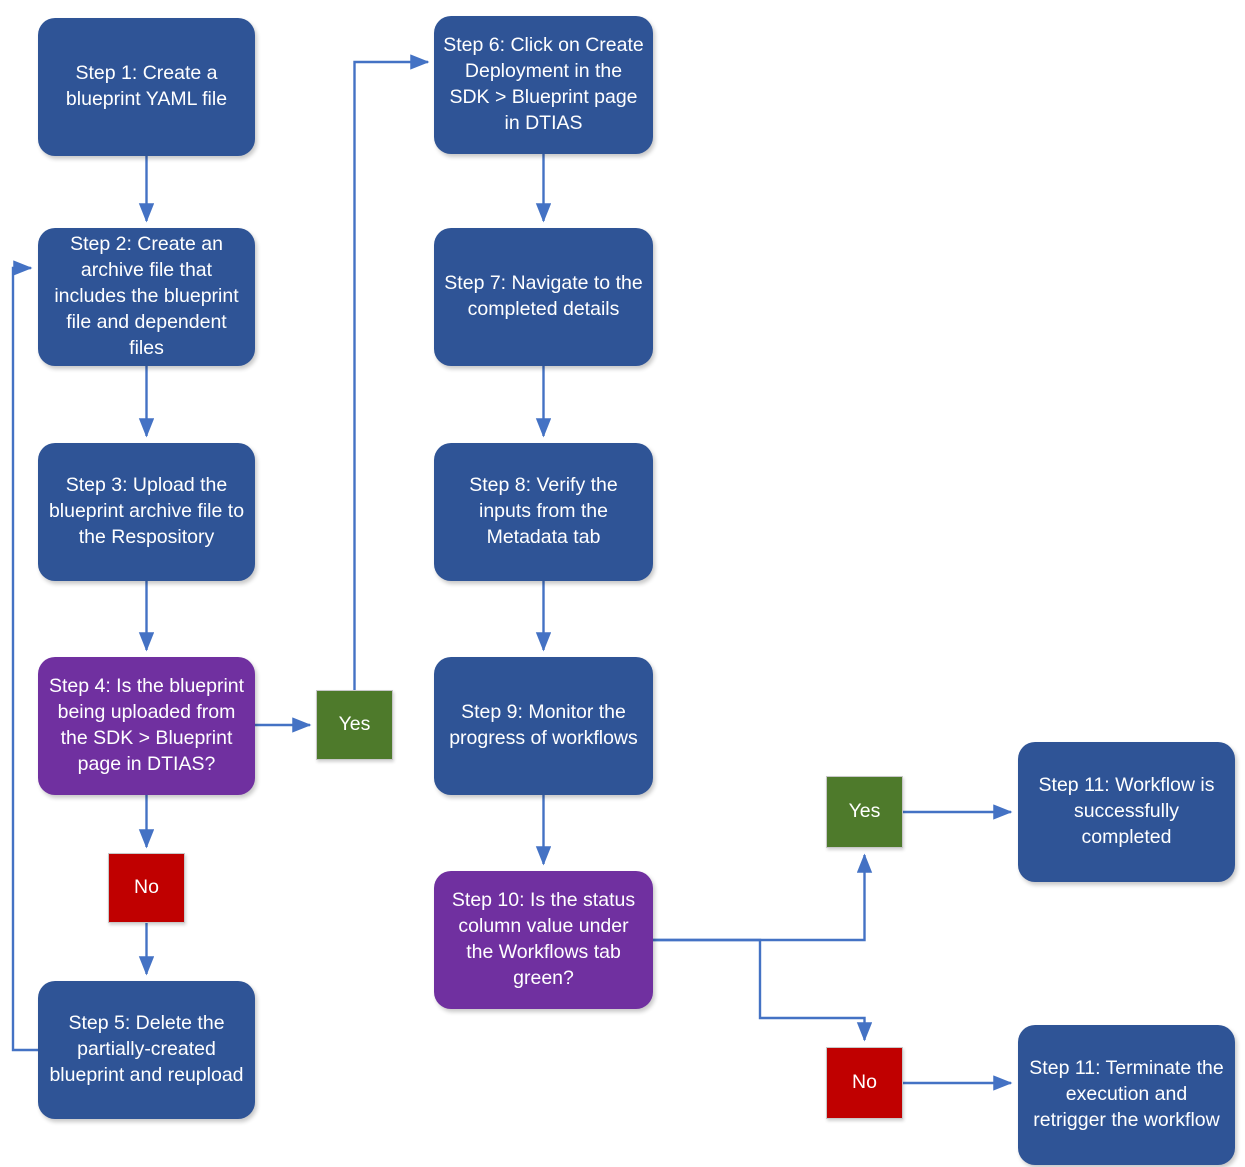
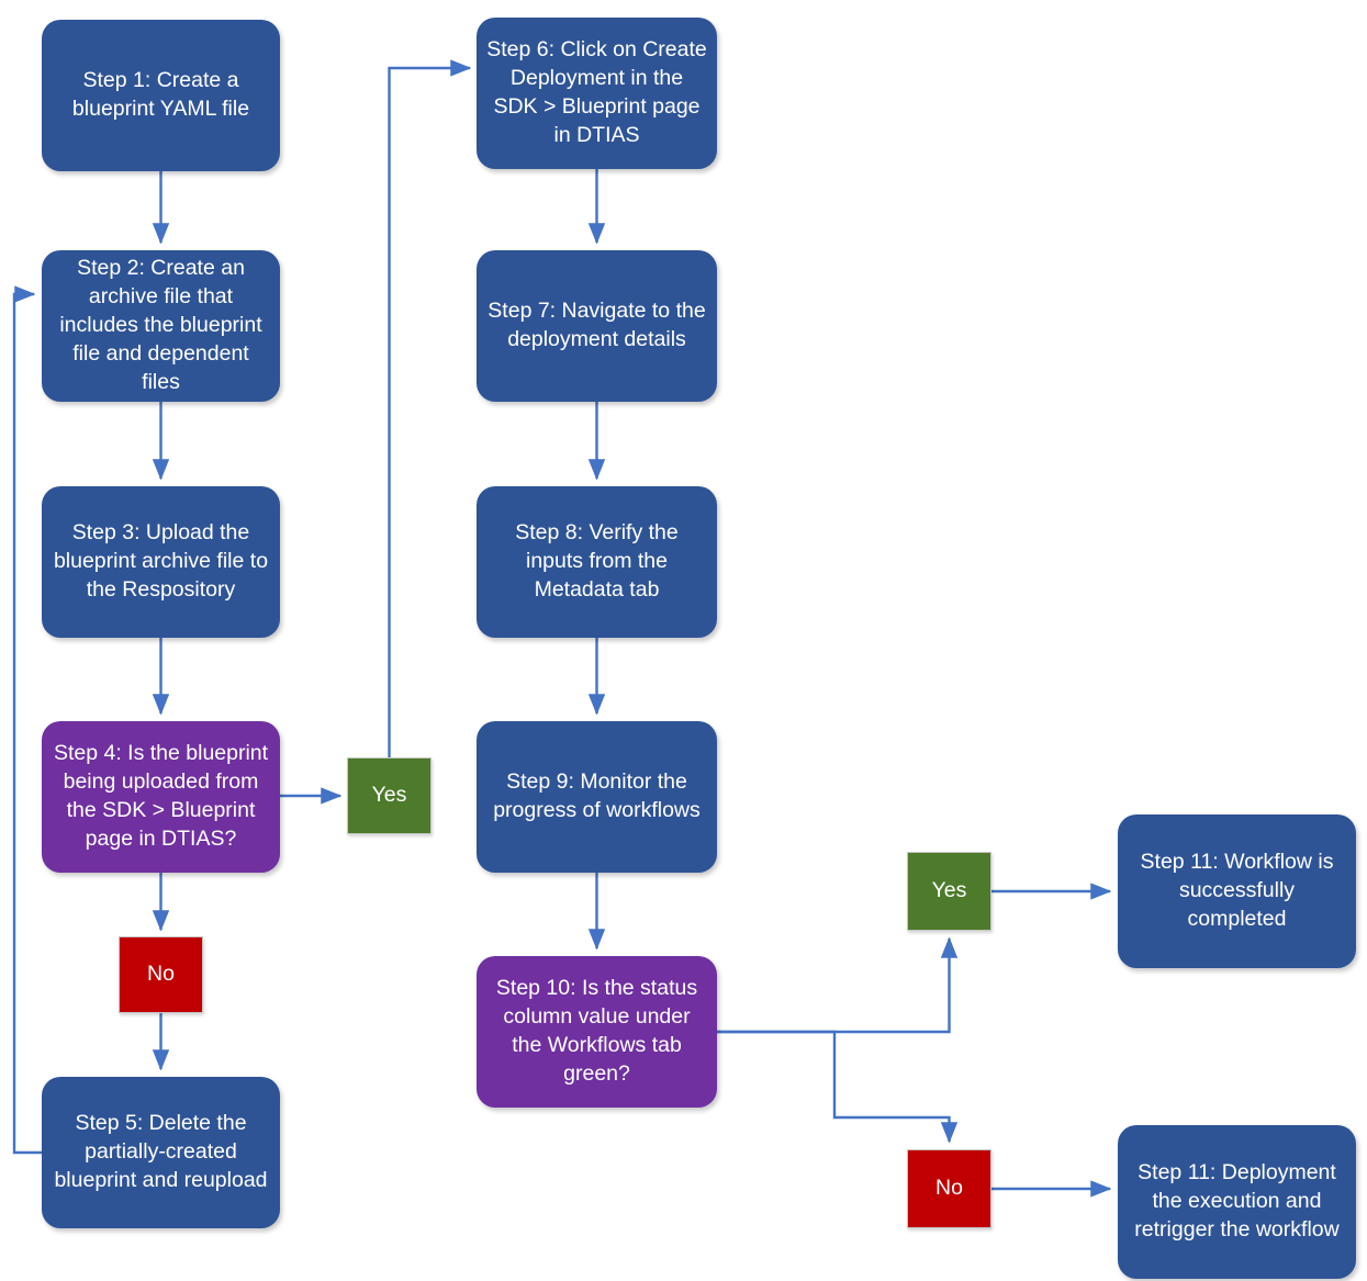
  Step 1: Create a blueprint YAML file
  Step 2: Create an archive file that includes the blueprint file and dependent files
  Step 3: Upload the blueprint archive file to the Respository
  Step 4: Is the blueprint being uploaded from the SDK > Blueprint page in DTIAS?
  No
  Step 5: Delete the partially-created blueprint and reupload
  Yes
  Step 6: Click on Create Deployment in the SDK > Blueprint page in DTIAS
- Step 7: Navigate to the completed details
+ Step 7: Navigate to the deployment details
  Step 8: Verify the inputs from the Metadata tab
  Step 9: Monitor the progress of workflows
  Step 10: Is the status column value under the Workflows tab green?
  Yes
  No
  Step 11: Workflow is successfully completed
- Step 11: Terminate the execution and retrigger the workflow
+ Step 11: Deployment the execution and retrigger the workflow
